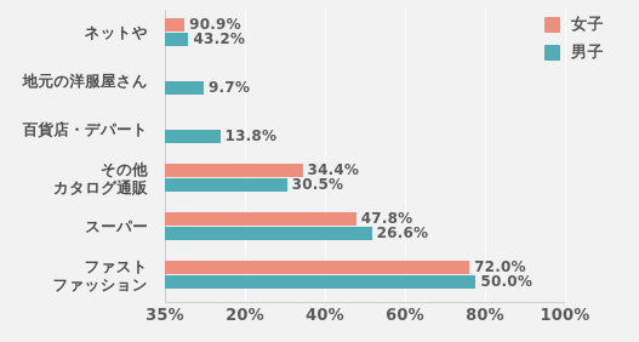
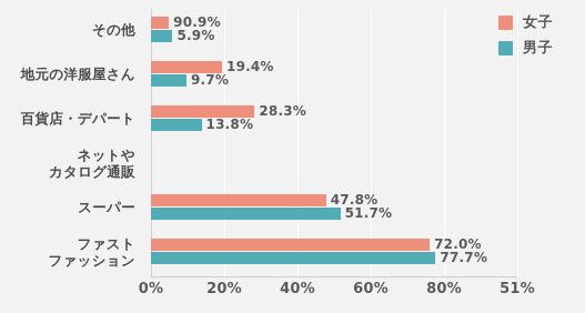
  女子
  男子
- ネットや
+ その他
  地元の洋服屋さん
  百貨店・デパート
- その他
+ ネットや
  カタログ通販
  スーパー
  ファスト
  ファッション
  90.9%
- 43.2%
+ 5.9%
+ 19.4%
  9.7%
+ 28.3%
  13.8%
- 34.4%
- 30.5%
  47.8%
- 26.6%
+ 51.7%
  72.0%
- 50.0%
+ 77.7%
- 35%
+ 0%
  20%
  40%
  60%
  80%
- 100%
+ 51%
